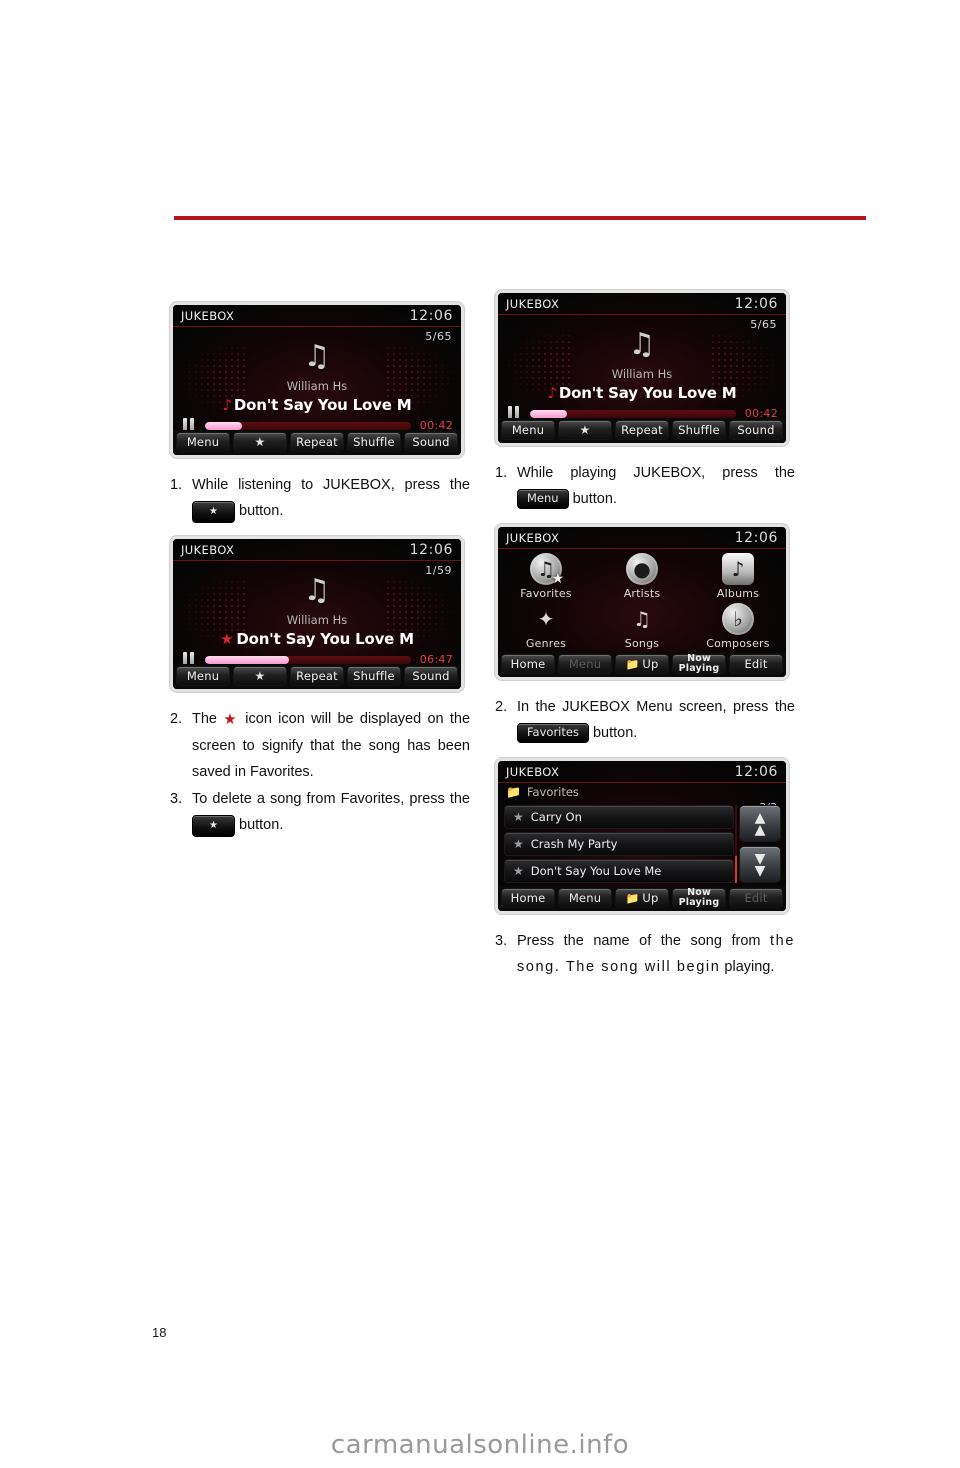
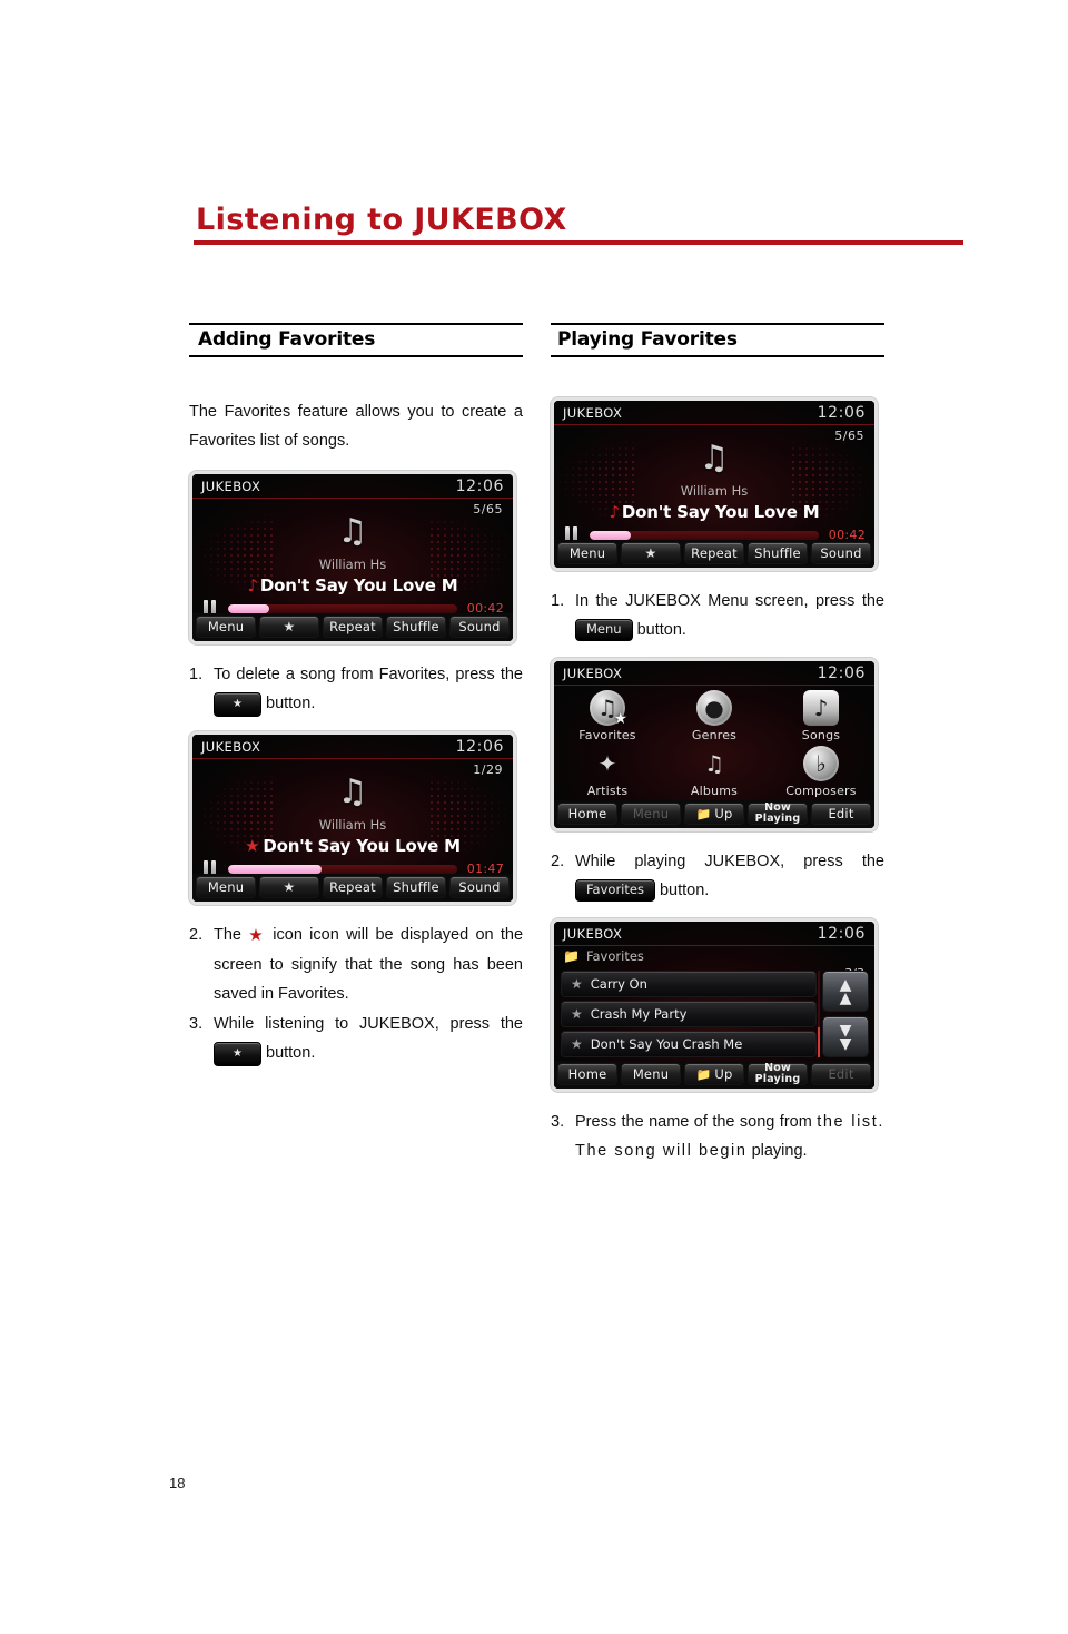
+ Listening to JUKEBOX
+ Adding Favorites
+ The Favorites feature allows you to create a Favorites list of songs.
  JUKEBOX
  12:06
  5/65
  ♫
  William Hs
  ♪Don't Say You Love M
  00:42
  Menu
  ★
  Repeat
  Shuffle
  Sound
  1.
- While listening to JUKEBOX, press the ★ button.
+ To delete a song from Favorites, press the ★ button.
  JUKEBOX
  12:06
- 1/59
+ 1/29
  ♫
  William Hs
  ★ Don't Say You Love M
- 06:47
+ 01:47
  Menu
  ★
  Repeat
  Shuffle
  Sound
  2.
  The ★ icon icon will be displayed on the screen to signify that the song has been saved in Favorites.
  3.
- To delete a song from Favorites, press the ★ button.
+ While listening to JUKEBOX, press the ★ button.
+ Playing Favorites
  JUKEBOX
  12:06
  5/65
  ♫
  William Hs
  ♪Don't Say You Love M
  00:42
  Menu
  ★
  Repeat
  Shuffle
  Sound
  1.
- While playing JUKEBOX, press the Menu button.
+ In the JUKEBOX Menu screen, press the Menu button.
  JUKEBOX
  12:06
  ♫
  Favorites
  ●
- Artists
+ Genres
  ♪
- Albums
+ Songs
  ✦
- Genres
+ Artists
  ♫
- Songs
+ Albums
  ♭
  Composers
  Home
  Menu
  📁
  Up
  Now
  Playing
  Edit
  2.
- In the JUKEBOX Menu screen, press the Favorites button.
+ While playing JUKEBOX, press the Favorites button.
  JUKEBOX
  12:06
  📁
  Favorites
  ★
  Carry On
  ★
  Crash My Party
  ★
- Don't Say You Love Me
+ Don't Say You Crash Me
  ▲
  ▲
  ▼
  ▼
  Home
  Menu
  📁
  Up
  Now
  Playing
  Edit
  3.
- Press the name of the song from the song. The song will begin playing.
+ Press the name of the song from the list. The song will begin playing.
  18
- carmanualsonline.info
